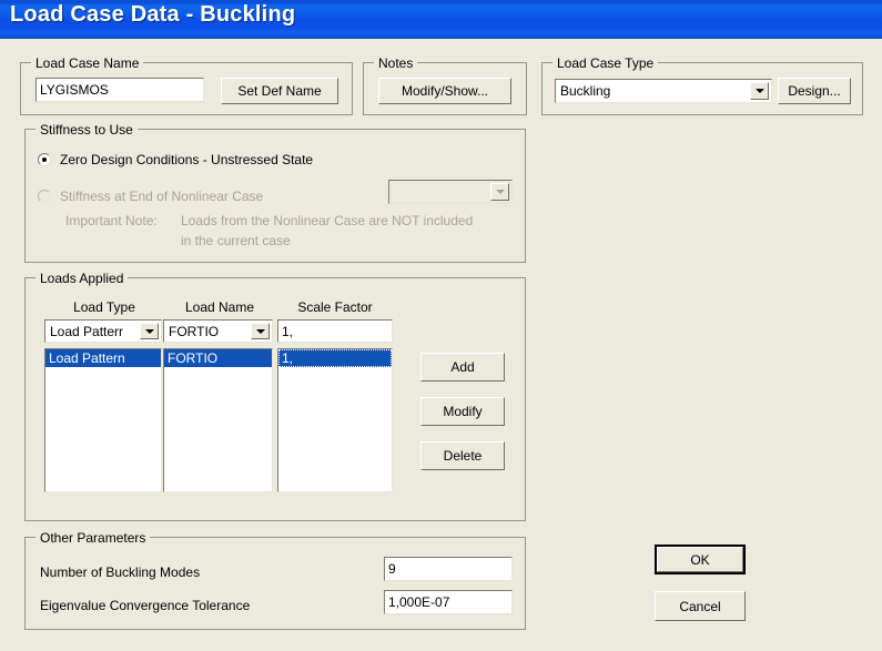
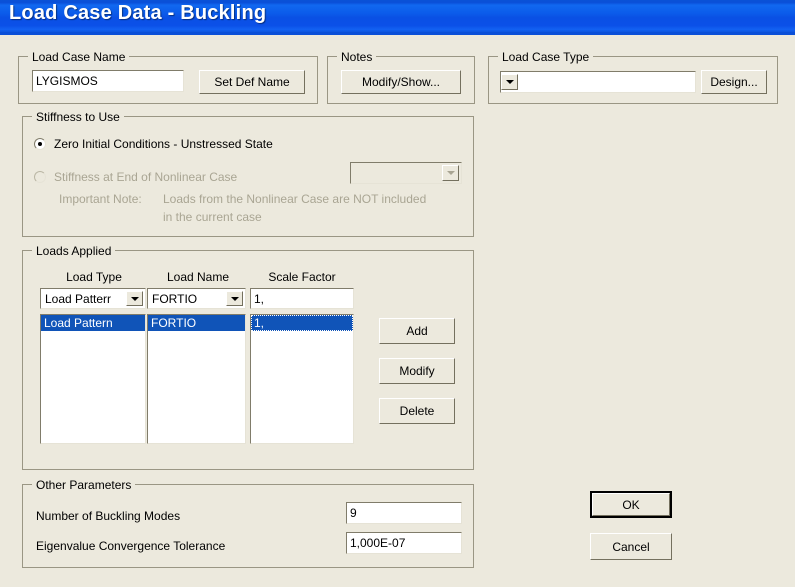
  Load Case Data - Buckling
  Load Case Name
  LYGISMOS
  Set Def Name
  Notes
  Modify/Show...
  Load Case Type
- Buckling
  Design...
  Stiffness to Use
- Zero Design Conditions - Unstressed State
+ Zero Initial Conditions - Unstressed State
  Stiffness at End of Nonlinear Case
  Important Note:
  Loads from the Nonlinear Case are NOT included
  in the current case
  Loads Applied
  Load Type
  Load Name
  Scale Factor
  Load Patterr
  FORTIO
  1,
  Load Pattern
  FORTIO
  1,
  Add
  Modify
  Delete
  Other Parameters
  Number of Buckling Modes
  9
  Eigenvalue Convergence Tolerance
  1,000E-07
  OK
  Cancel
